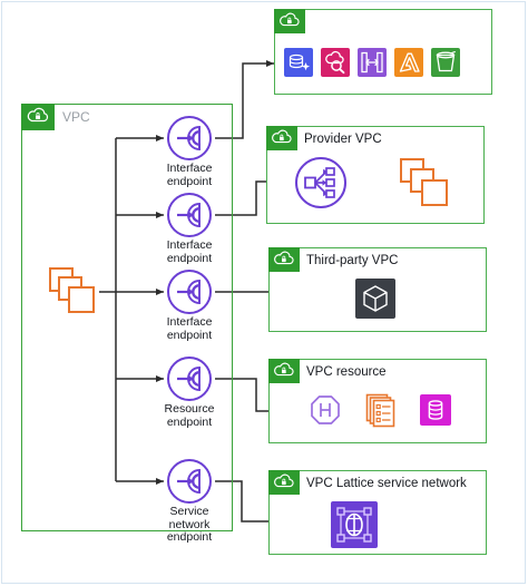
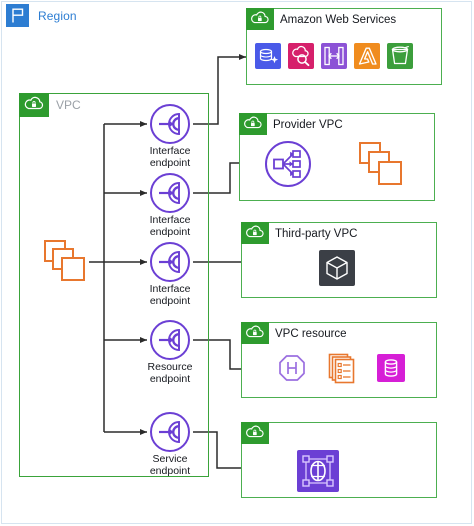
+ Region
  VPC
  Interface
  endpoint
  Interface
  endpoint
  Interface
  endpoint
  Resource
  endpoint
  Service
- network
  endpoint
+ Amazon Web Services
  Provider VPC
  Third-party VPC
  VPC resource
- VPC Lattice service network
